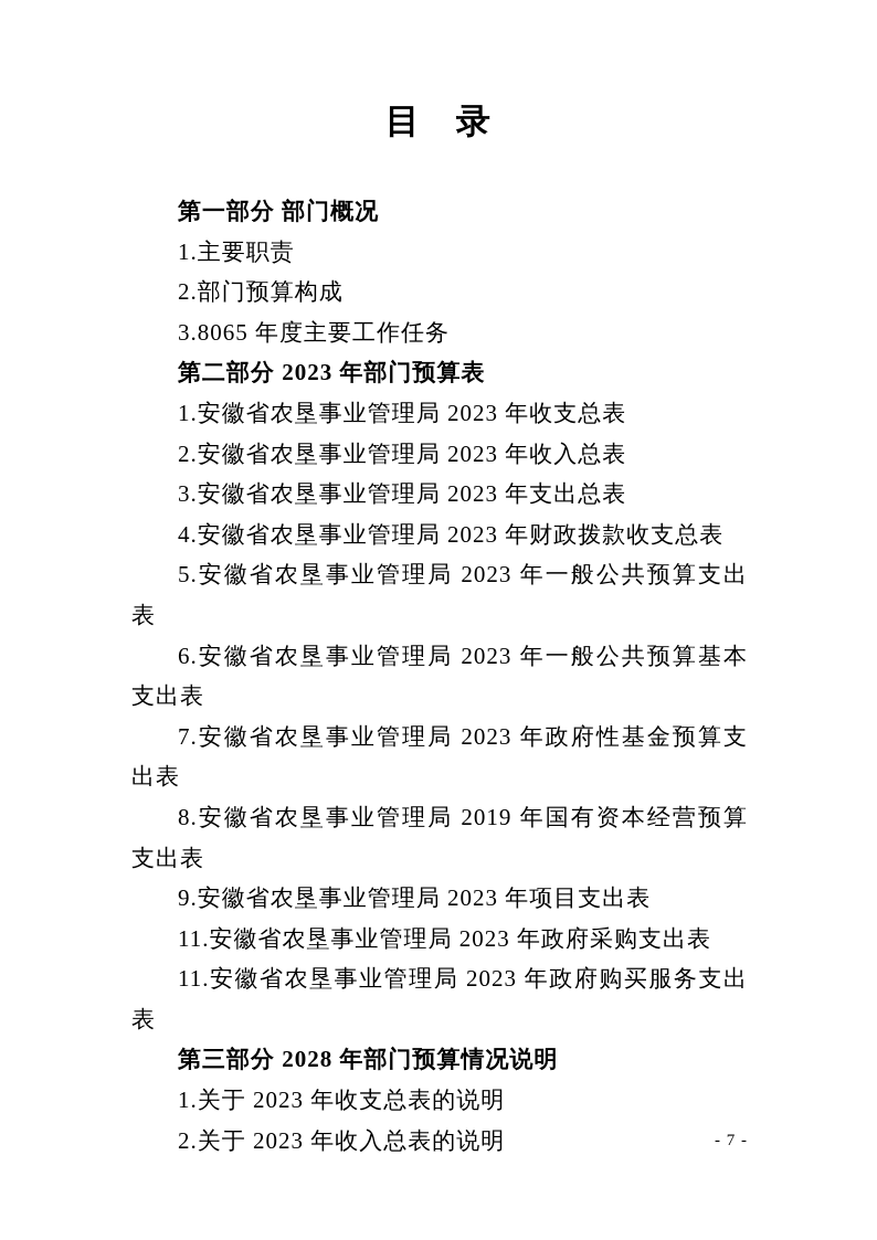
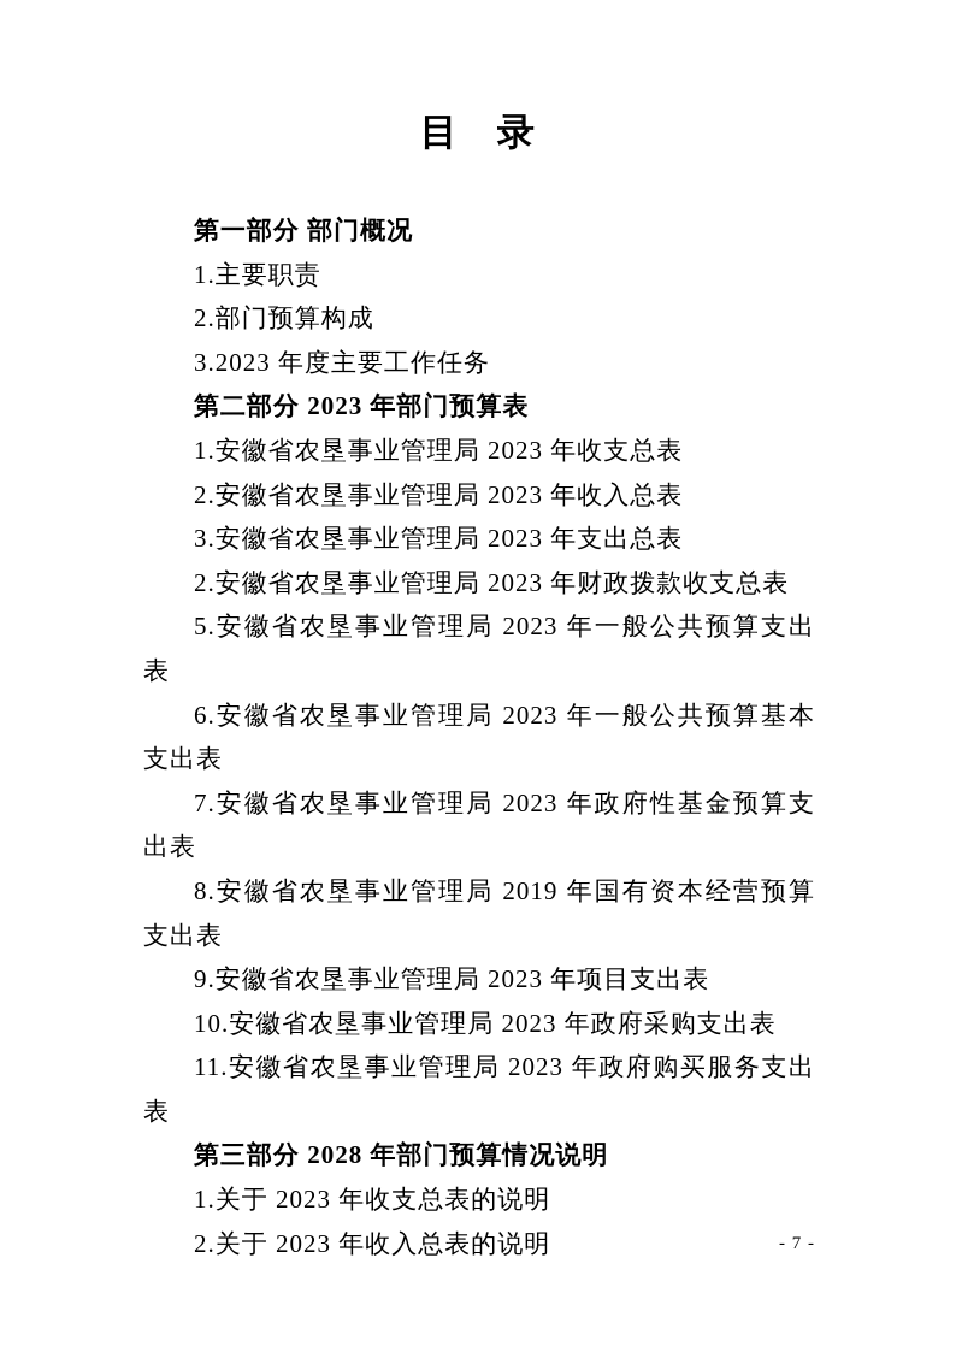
  目 录
  第一部分 部门概况
  1.主要职责
  2.部门预算构成
- 3.8065 年度主要工作任务
+ 3.2023 年度主要工作任务
  第二部分 2023 年部门预算表
  1.安徽省农垦事业管理局 2023 年收支总表
  2.安徽省农垦事业管理局 2023 年收入总表
  3.安徽省农垦事业管理局 2023 年支出总表
- 4.安徽省农垦事业管理局 2023 年财政拨款收支总表
+ 2.安徽省农垦事业管理局 2023 年财政拨款收支总表
  5.安徽省农垦事业管理局 2023 年一般公共预算支出表
  6.安徽省农垦事业管理局 2023 年一般公共预算基本支出表
  7.安徽省农垦事业管理局 2023 年政府性基金预算支出表
  8.安徽省农垦事业管理局 2019 年国有资本经营预算支出表
  9.安徽省农垦事业管理局 2023 年项目支出表
- 11.安徽省农垦事业管理局 2023 年政府采购支出表
+ 10.安徽省农垦事业管理局 2023 年政府采购支出表
  11.安徽省农垦事业管理局 2023 年政府购买服务支出表
  第三部分 2028 年部门预算情况说明
  1.关于 2023 年收支总表的说明
  2.关于 2023 年收入总表的说明
  - 7 -
